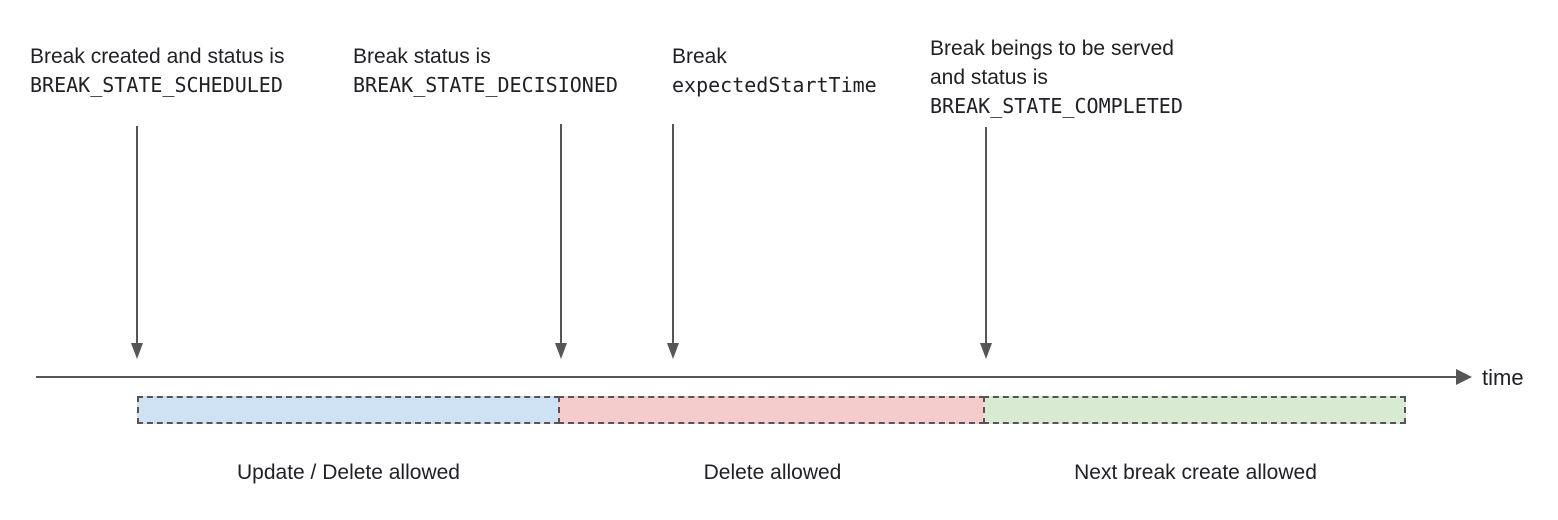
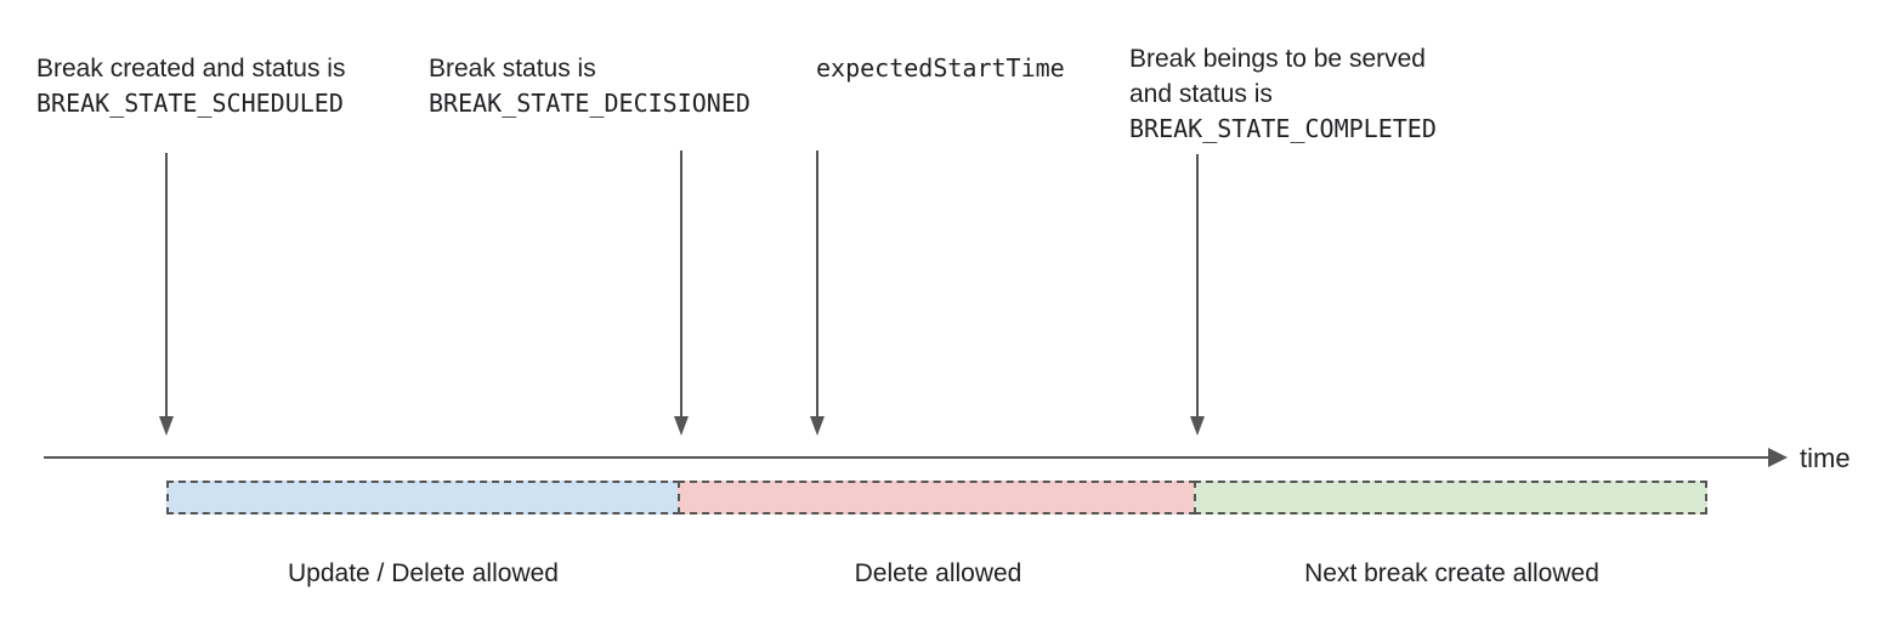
  Break created and status is
  BREAK_STATE_SCHEDULED
  Break status is
  BREAK_STATE_DECISIONED
- Break
  expectedStartTime
  Break beings to be served
  and status is
  BREAK_STATE_COMPLETED
  time
  Update / Delete allowed
  Delete allowed
  Next break create allowed
